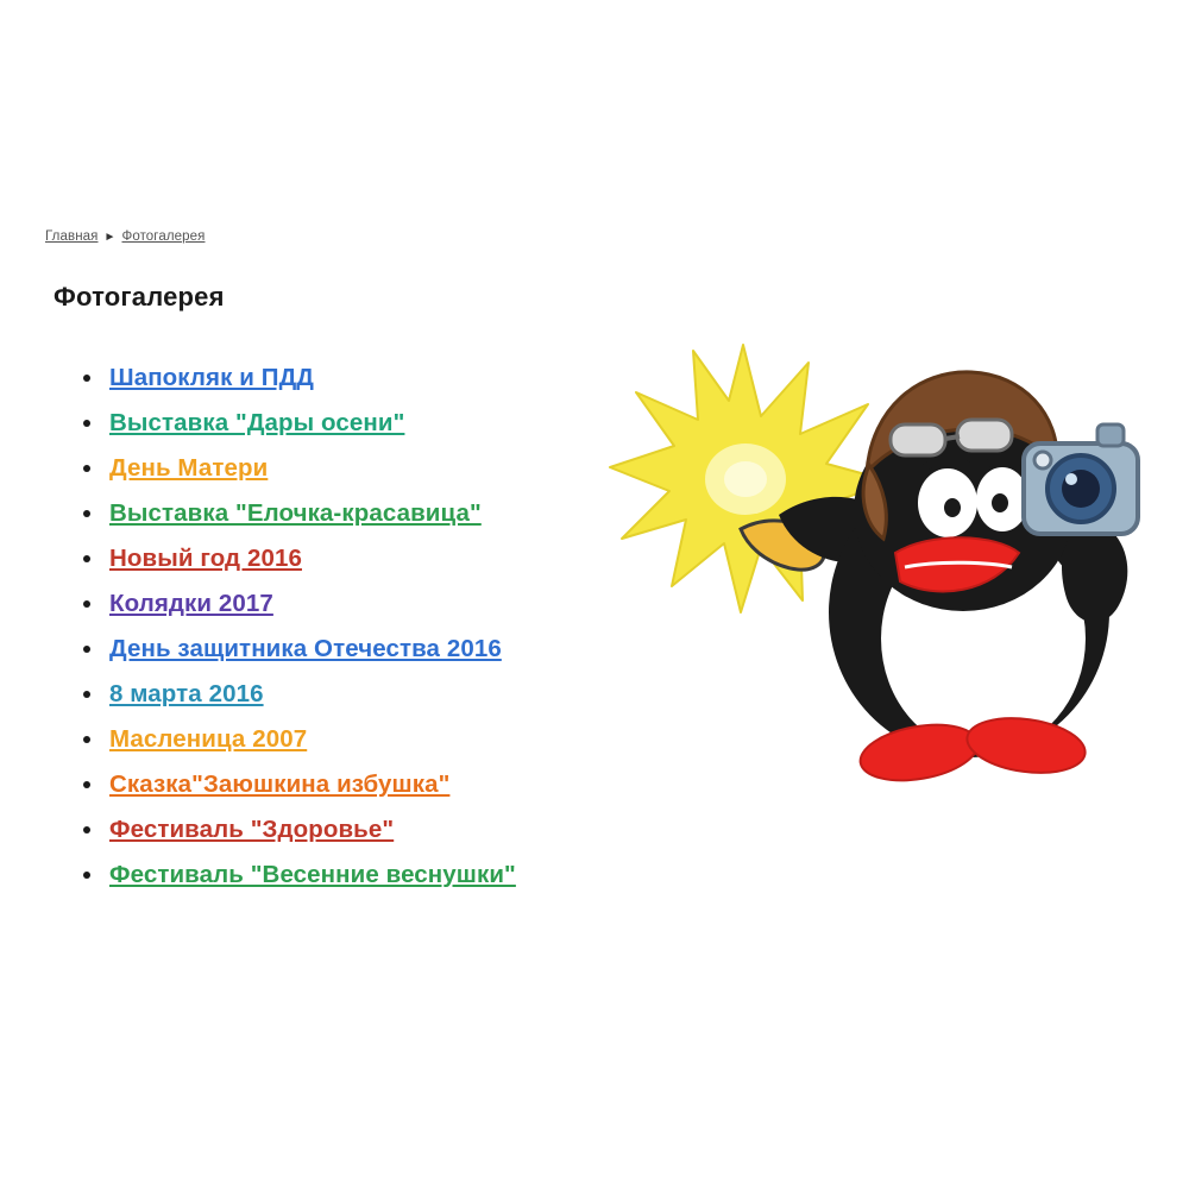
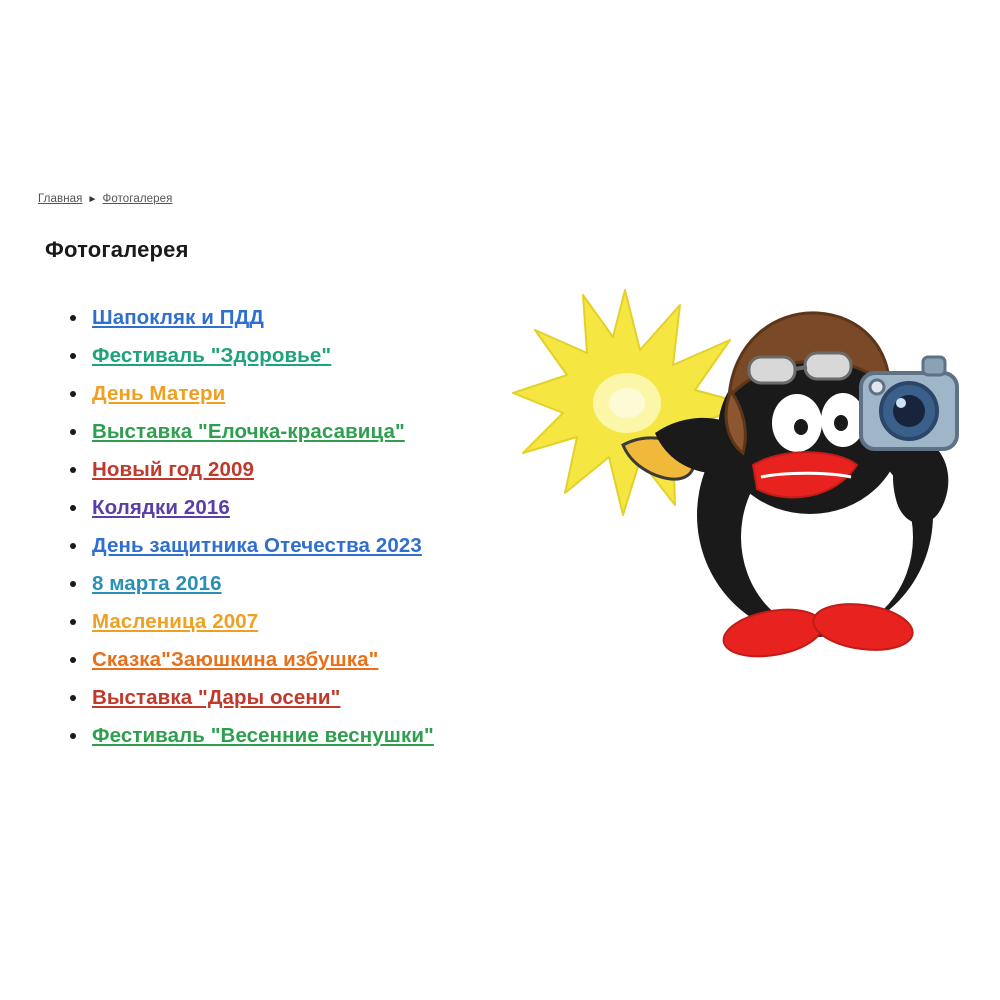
  Главная ► Фотогалерея
  Фотогалерея
  Шапокляк и ПДД
- Выставка "Дары осени"
+ Фестиваль "Здоровье"
  День Матери
  Выставка "Елочка-красавица"
- Новый год 2016
+ Новый год 2009
- Колядки 2017
+ Колядки 2016
- День защитника Отечества 2016
+ День защитника Отечества 2023
  8 марта 2016
  Масленица 2007
  Сказка"Заюшкина избушка"
- Фестиваль "Здоровье"
+ Выставка "Дары осени"
  Фестиваль "Весенние веснушки"
